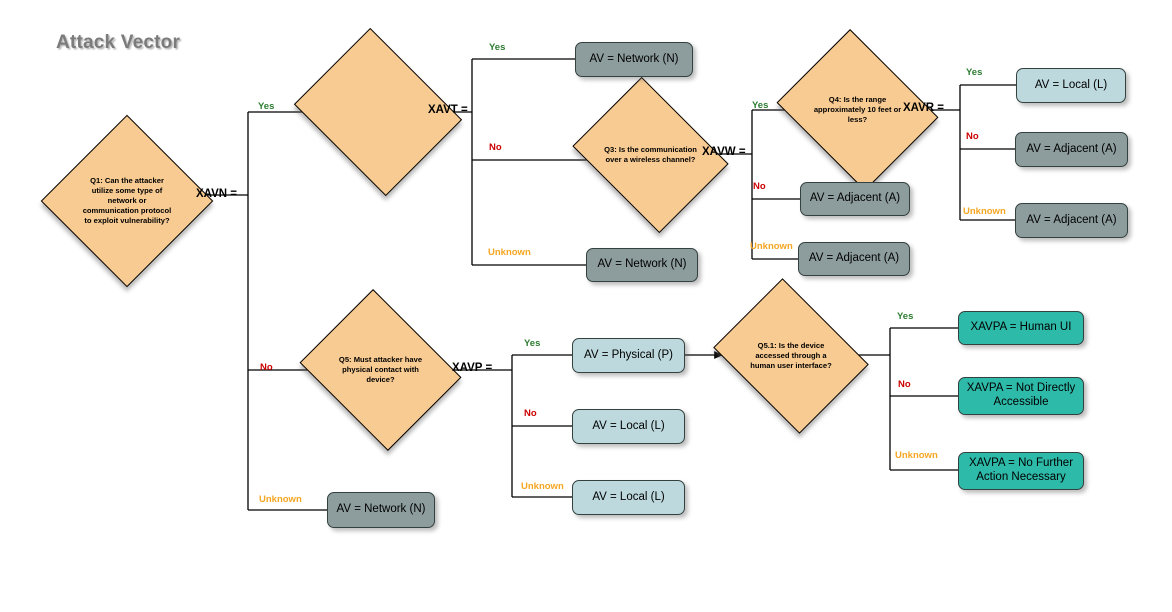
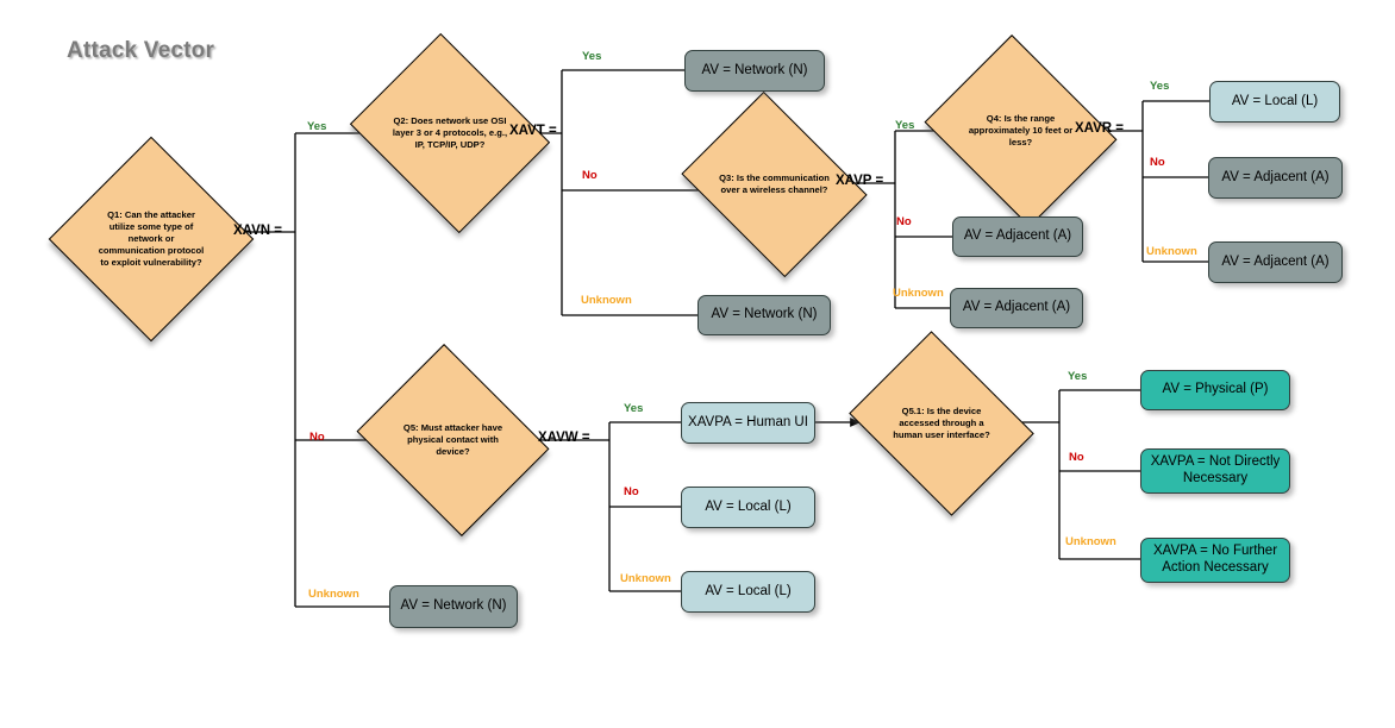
  Attack Vector
  Q1: Can the attacker utilize some type of network or communication protocol to exploit vulnerability?
+ Q2: Does network use OSI layer 3 or 4 protocols, e.g., IP, TCP/IP, UDP?
  Q3: Is the communication over a wireless channel?
  Q4: Is the range approximately 10 feet or less?
  Q5: Must attacker have physical contact with device?
  Q5.1: Is the device accessed through a human user interface?
  XAVN =
  XAVT =
- XAVW =
+ XAVP =
  XAVR =
- XAVP =
+ XAVW =
  Yes
  No
  Unknown
  Yes
  No
  Unknown
  Yes
  No
  Unknown
  Yes
  No
  Unknown
  Yes
  No
  Unknown
  Yes
  No
  Unknown
  AV = Network (N)
  AV = Network (N)
  AV = Adjacent (A)
  AV = Adjacent (A)
  AV = Local (L)
  AV = Adjacent (A)
  AV = Adjacent (A)
  AV = Network (N)
- AV = Physical (P)
+ XAVPA = Human UI
  AV = Local (L)
  AV = Local (L)
- XAVPA = Human UI
+ AV = Physical (P)
- XAVPA = Not Directly Accessible
+ XAVPA = Not Directly Necessary
  XAVPA = No Further Action Necessary
